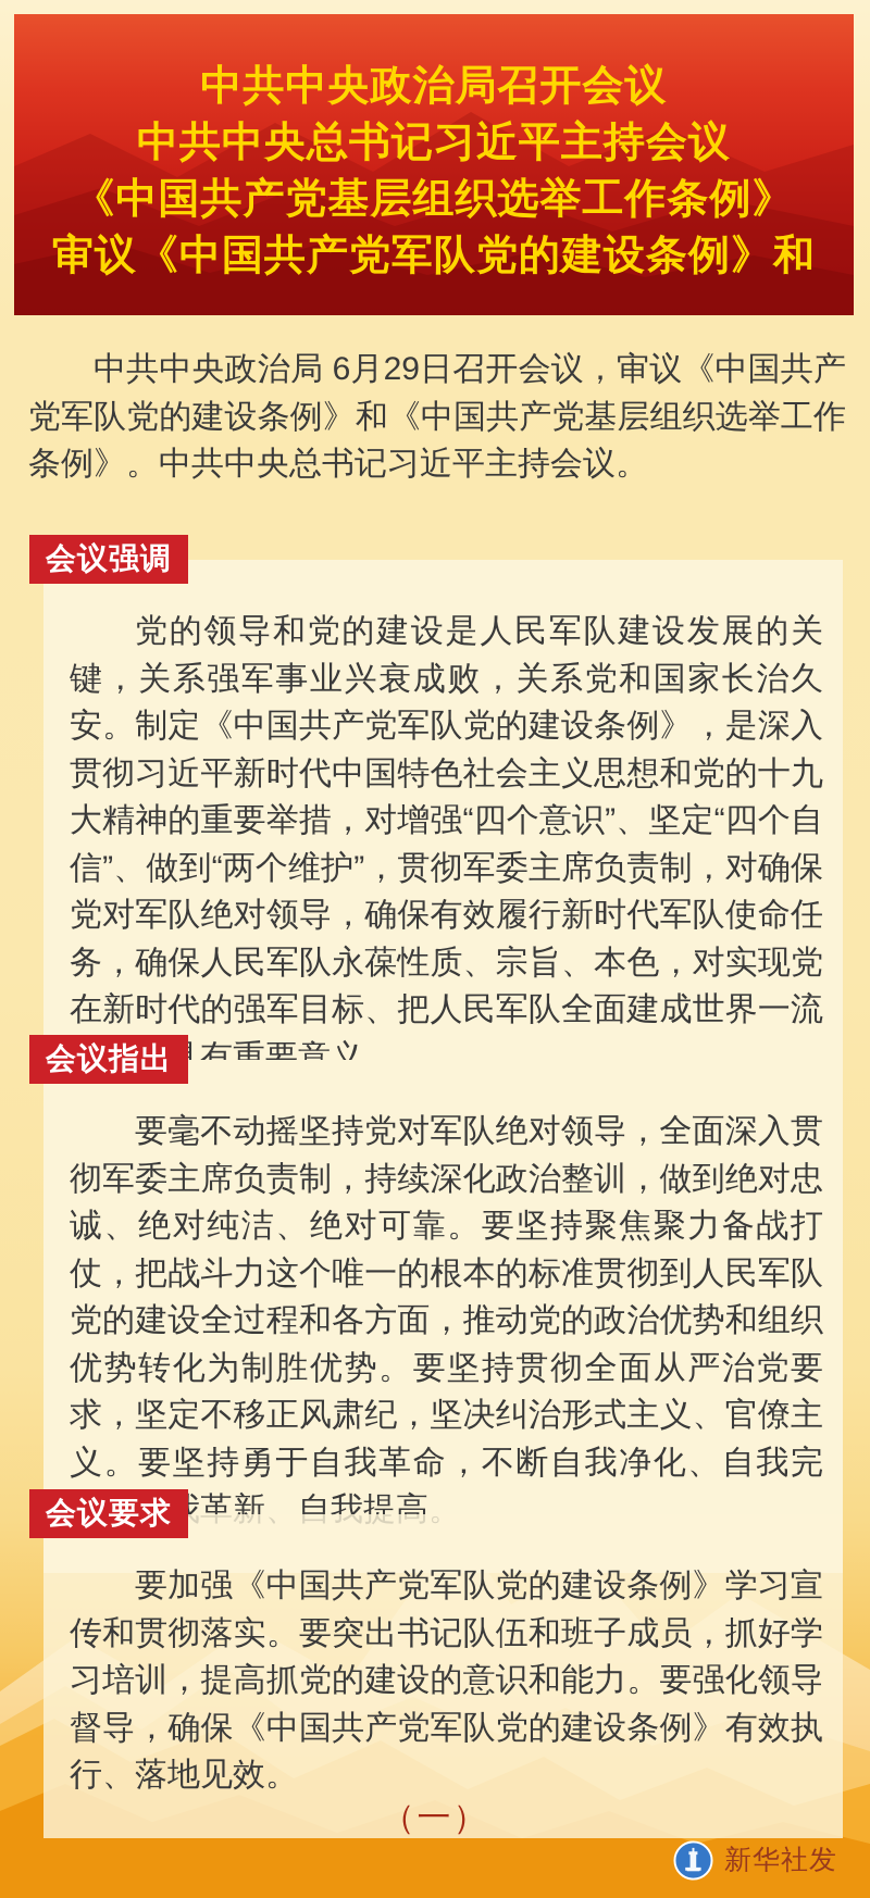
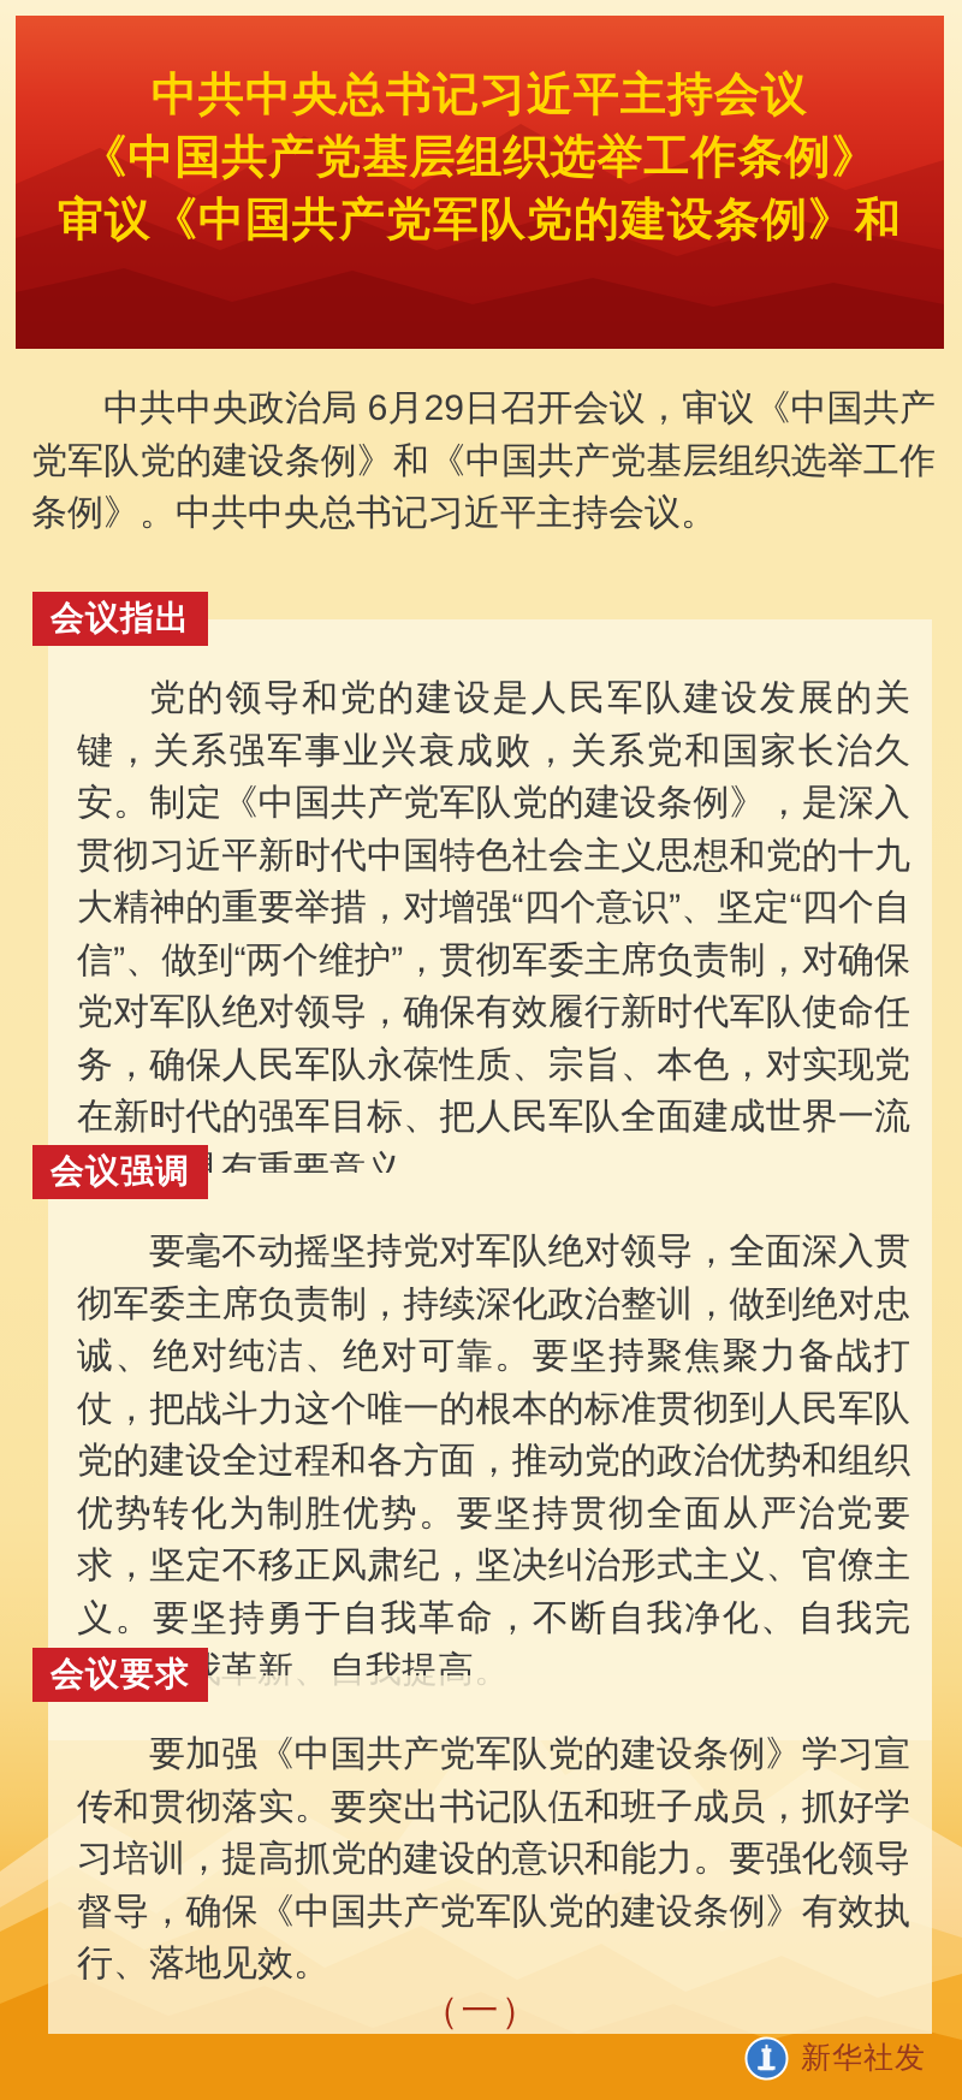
- 中共中央政治局召开会议
  中共中央总书记习近平主持会议
  《中国共产党基层组织选举工作条例》
  审议《中国共产党军队党的建设条例》和
  中共中央政治局 6月29日召开会议，审议《中国共产党军队党的建设条例》和《中国共产党基层组织选举工作条例》。中共中央总书记习近平主持会议。
- 会议强调
+ 会议指出
  党的领导和党的建设是人民军队建设发展的关键，关系强军事业兴衰成败，关系党和国家长治久安。制定《中国共产党军队党的建设条例》，是深入贯彻习近平新时代中国特色社会主义思想和党的十九大精神的重要举措，对增强“四个意识”、坚定“四个自信”、做到“两个维护”，贯彻军委主席负责制，对确保党对军队绝对领导，确保有效履行新时代军队使命任务，确保人民军队永葆性质、宗旨、本色，对实现党在新时代的强军目标、把人民军队全面建成世界一流有重要意义。
- 会议指出
+ 会议强调
  要毫不动摇坚持党对军队绝对领导，全面深入贯彻军委主席负责制，持续深化政治整训，做到绝对忠诚、绝对纯洁、绝对可靠。要坚持聚焦聚力备战打仗，把战斗力这个唯一的根本的标准贯彻到人民军队党的建设全过程和各方面，推动党的政治优势和组织优势转化为制胜优势。要坚持贯彻全面从严治党要求，坚定不移正风肃纪，坚决纠治形式主义、官僚主义。要坚持勇于自我革命，不断自我净化、自我完革新、自我提高。
  会议要求
  要加强《中国共产党军队党的建设条例》学习宣传和贯彻落实。要突出书记队伍和班子成员，抓好学习培训，提高抓党的建设的意识和能力。要强化领导督导，确保《中国共产党军队党的建设条例》有效执行、落地见效。
  （一）
  新华社发
